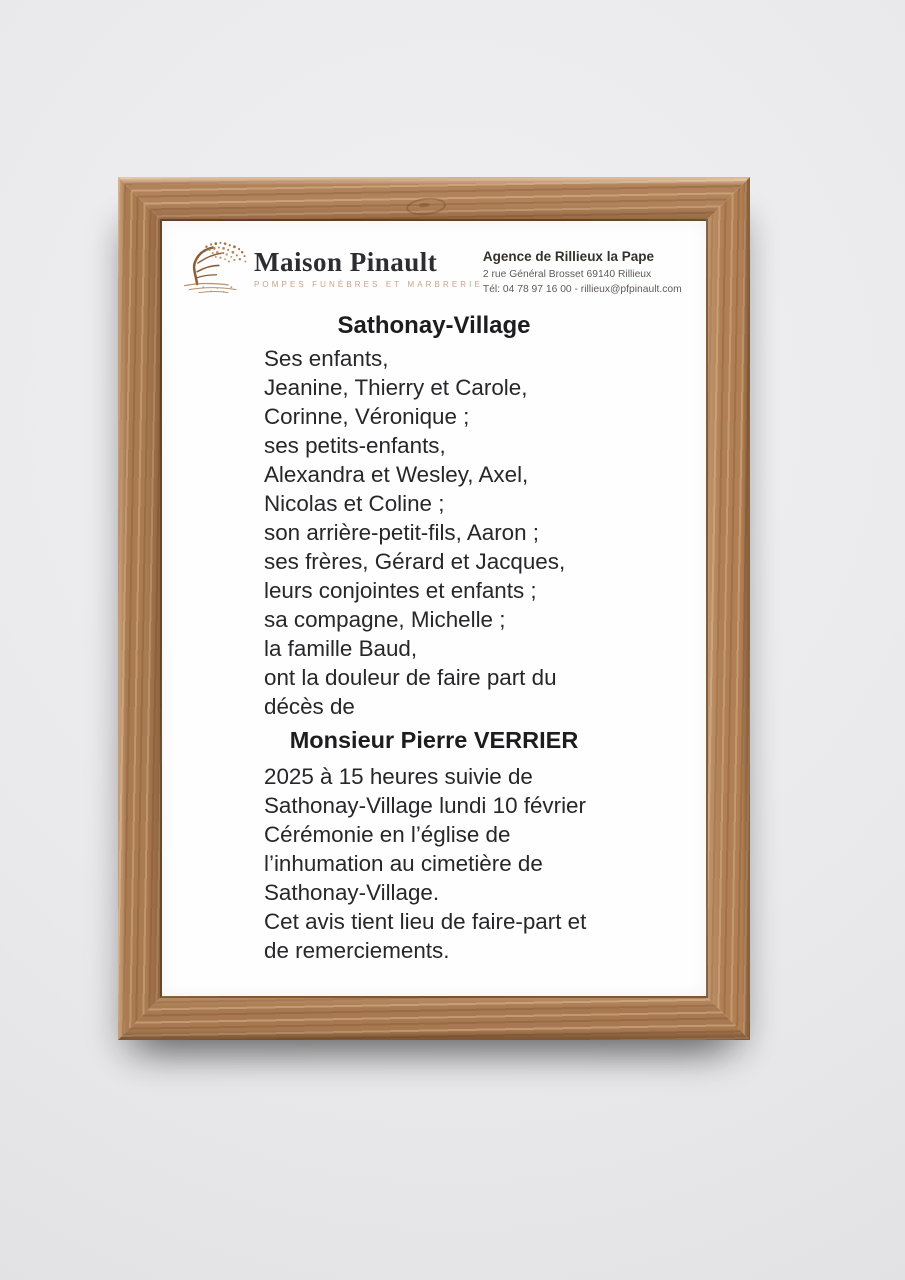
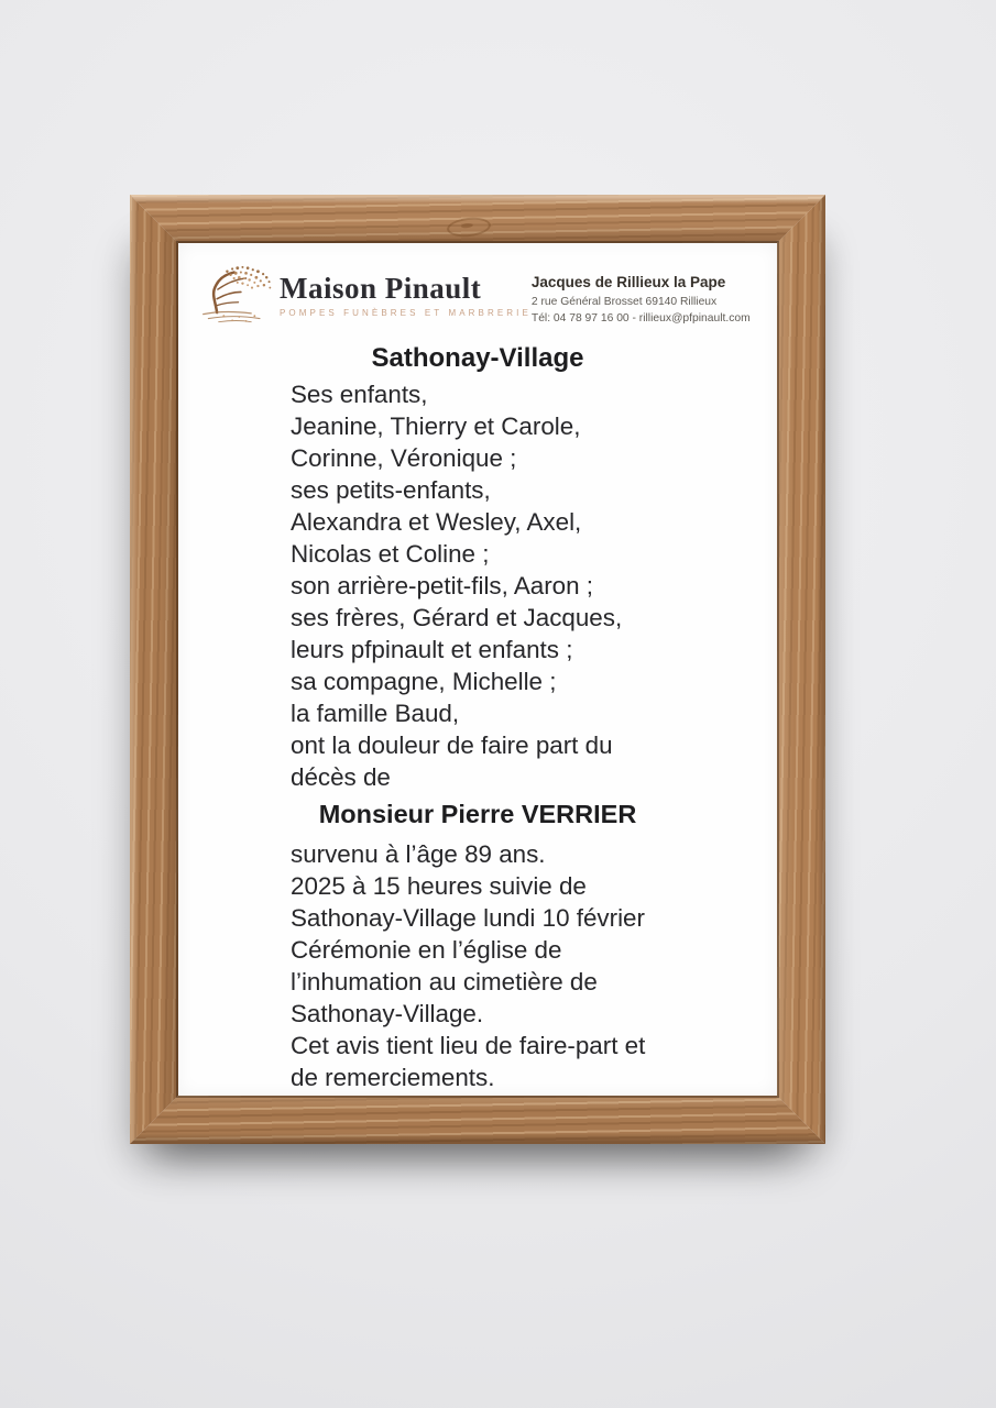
  Maison Pinault
  POMPES FUNÈBRES ET MARBRERIE
- Agence de Rillieux la Pape
+ Jacques de Rillieux la Pape
  2 rue Général Brosset 69140 Rillieux
  Tél: 04 78 97 16 00 - rillieux@pfpinault.com
  Sathonay-Village
  Ses enfants,
  Jeanine, Thierry et Carole,
  Corinne, Véronique ;
  ses petits-enfants,
  Alexandra et Wesley, Axel,
  Nicolas et Coline ;
  son arrière-petit-fils, Aaron ;
  ses frères, Gérard et Jacques,
- leurs conjointes et enfants ;
+ leurs pfpinault et enfants ;
  sa compagne, Michelle ;
  la famille Baud,
  ont la douleur de faire part du
  décès de
  Monsieur Pierre VERRIER
+ survenu à l’âge 89 ans.
  2025 à 15 heures suivie de
  Sathonay-Village lundi 10 février
  Cérémonie en l’église de
  l’inhumation au cimetière de
  Sathonay-Village.
  Cet avis tient lieu de faire-part et
  de remerciements.
